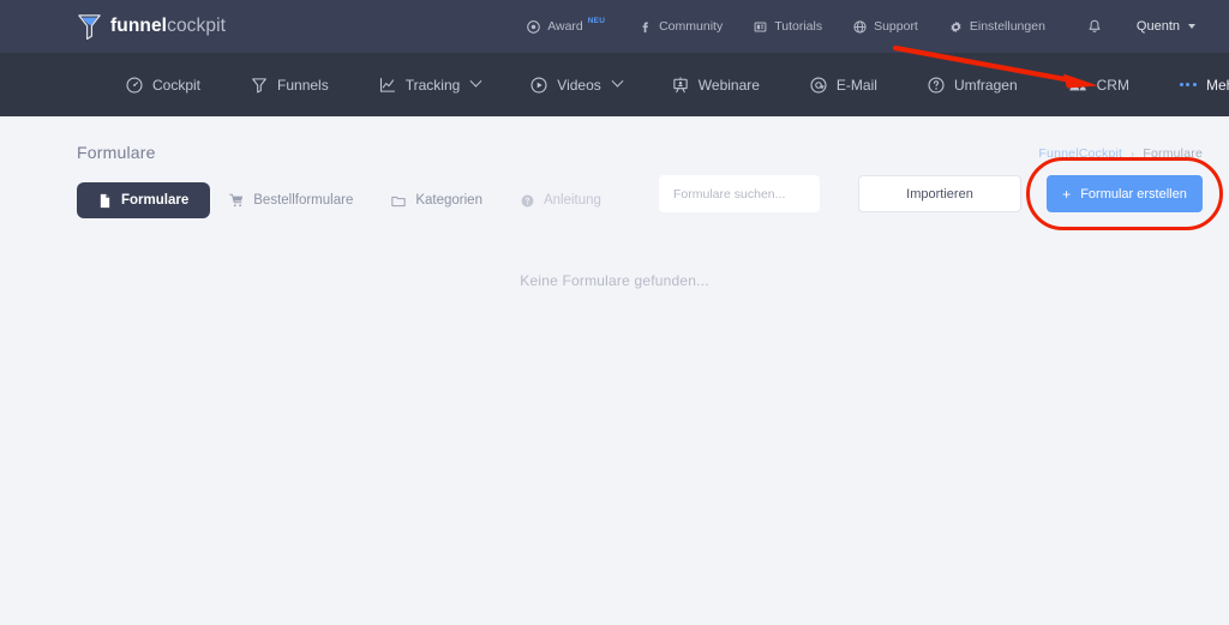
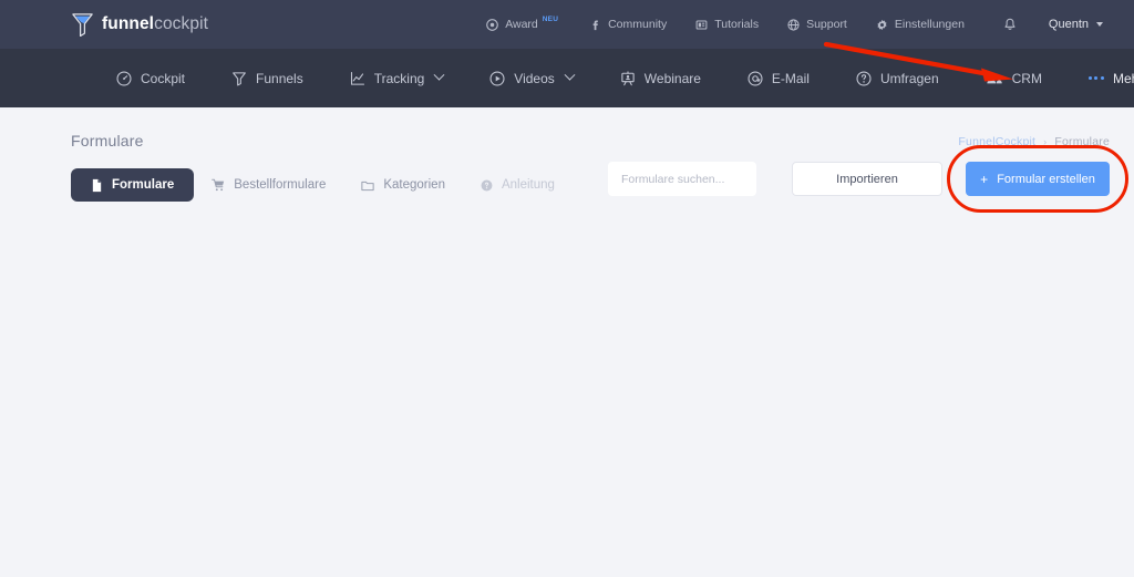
  funnelcockpit
  Award
  Community
  Tutorials
  Support
  Einstellungen
  Quentn
  Cockpit
  Funnels
  Tracking
  Videos
  Webinare
  E-Mail
  Umfragen
  CRM
  Formulare
  FunnelCockpit
  ›
  Formulare
  Formulare
  Bestellformulare
  Kategorien
  Anleitung
  Formulare suchen...
  Importieren
  +
  Formular erstellen
- Keine Formulare gefunden...
